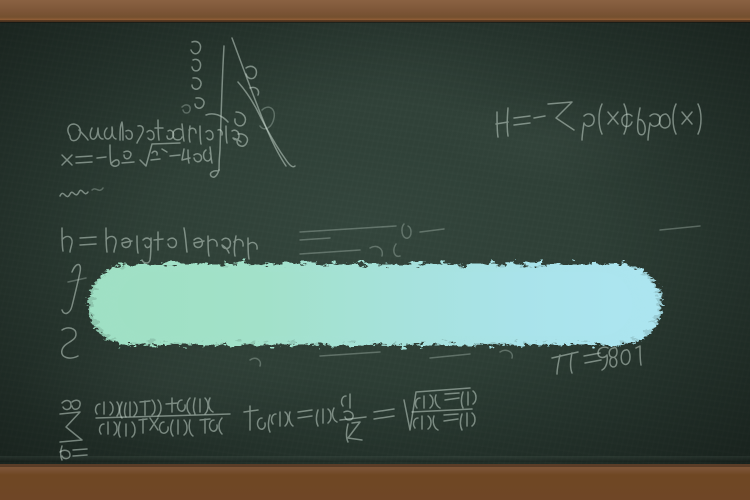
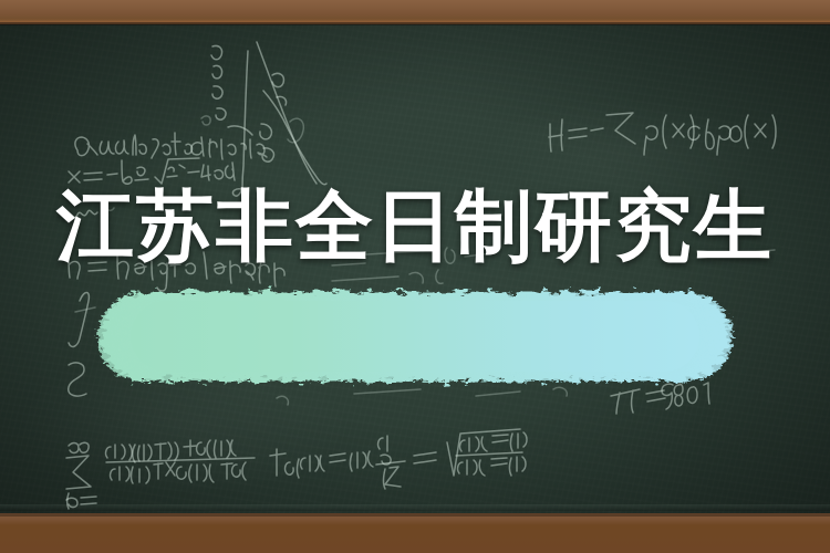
+ 江苏非全日制研究生
